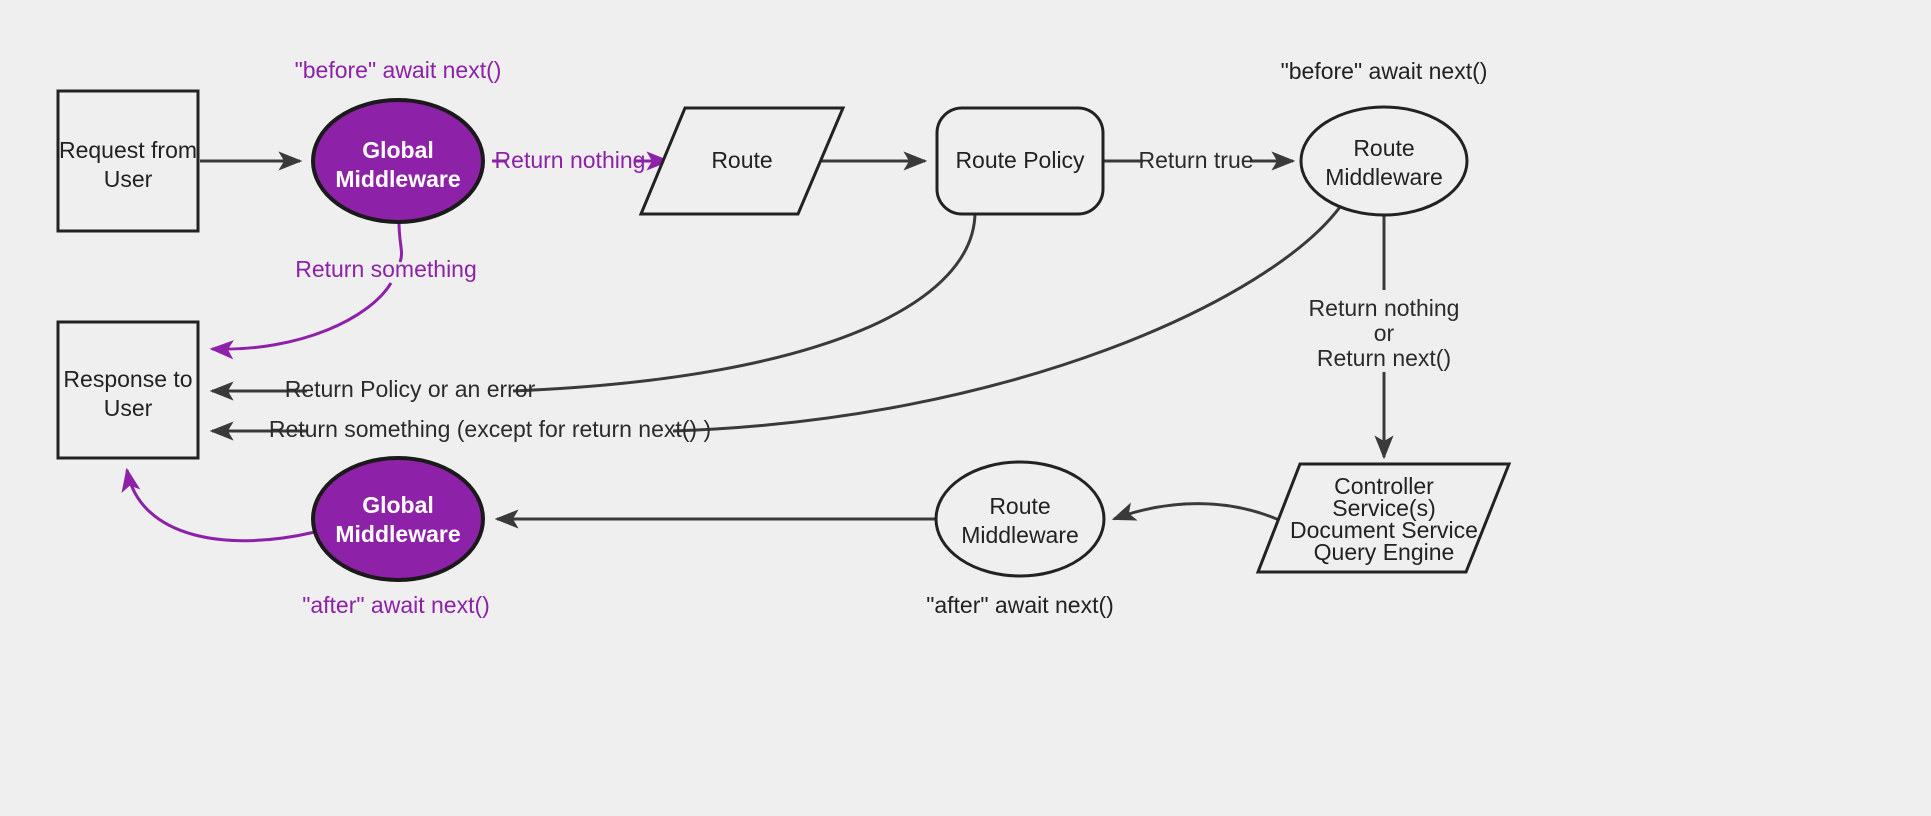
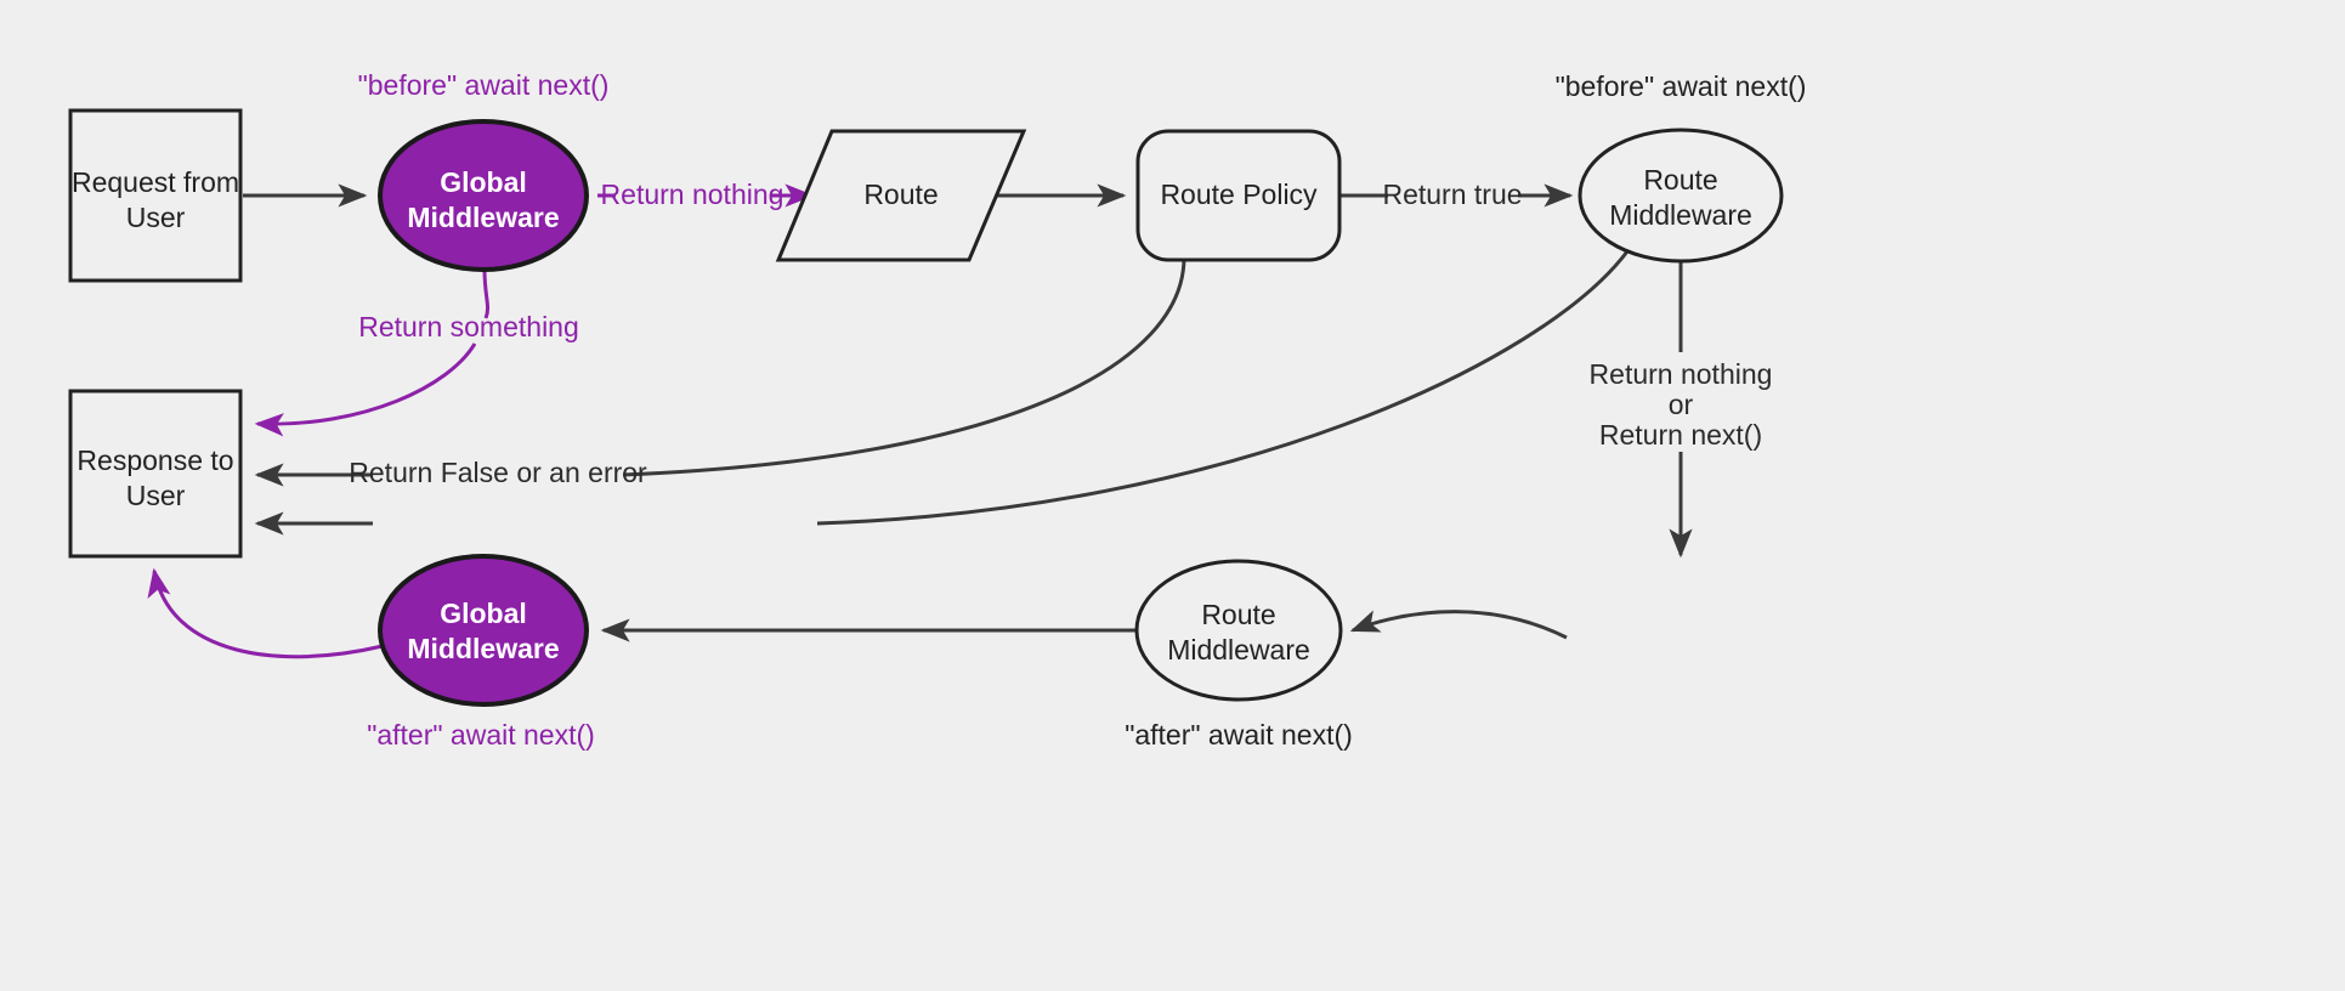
  Request from
  User
  Global
  Middleware
  Route
  Route Policy
  Route
  Middleware
- Controller
- Service(s)
- Document Service
- Query Engine
  Route
  Middleware
  Global
  Middleware
  Response to
  User
  Return nothing
  Return something
  Return true
- Return Policy or an error
+ Return False or an error
- Return something (except for return next() )
  Return nothing
  or
  Return next()
  "before" await next()
  "before" await next()
  "after" await next()
  "after" await next()
